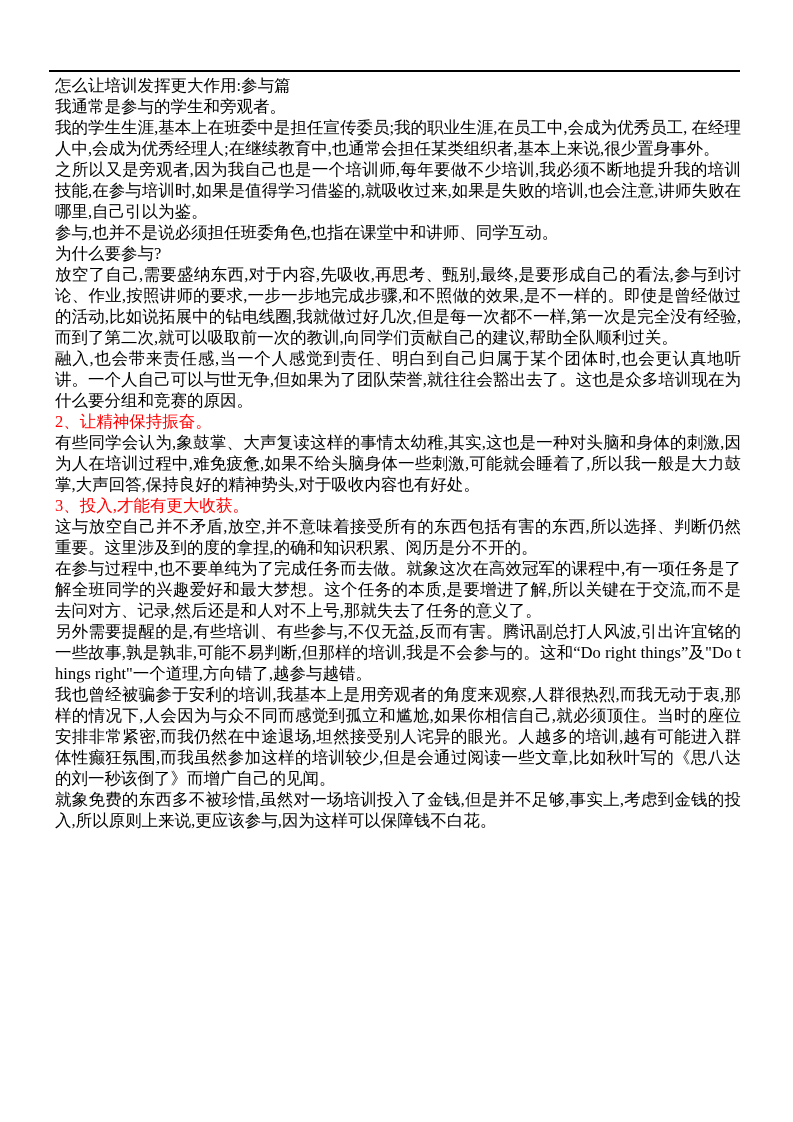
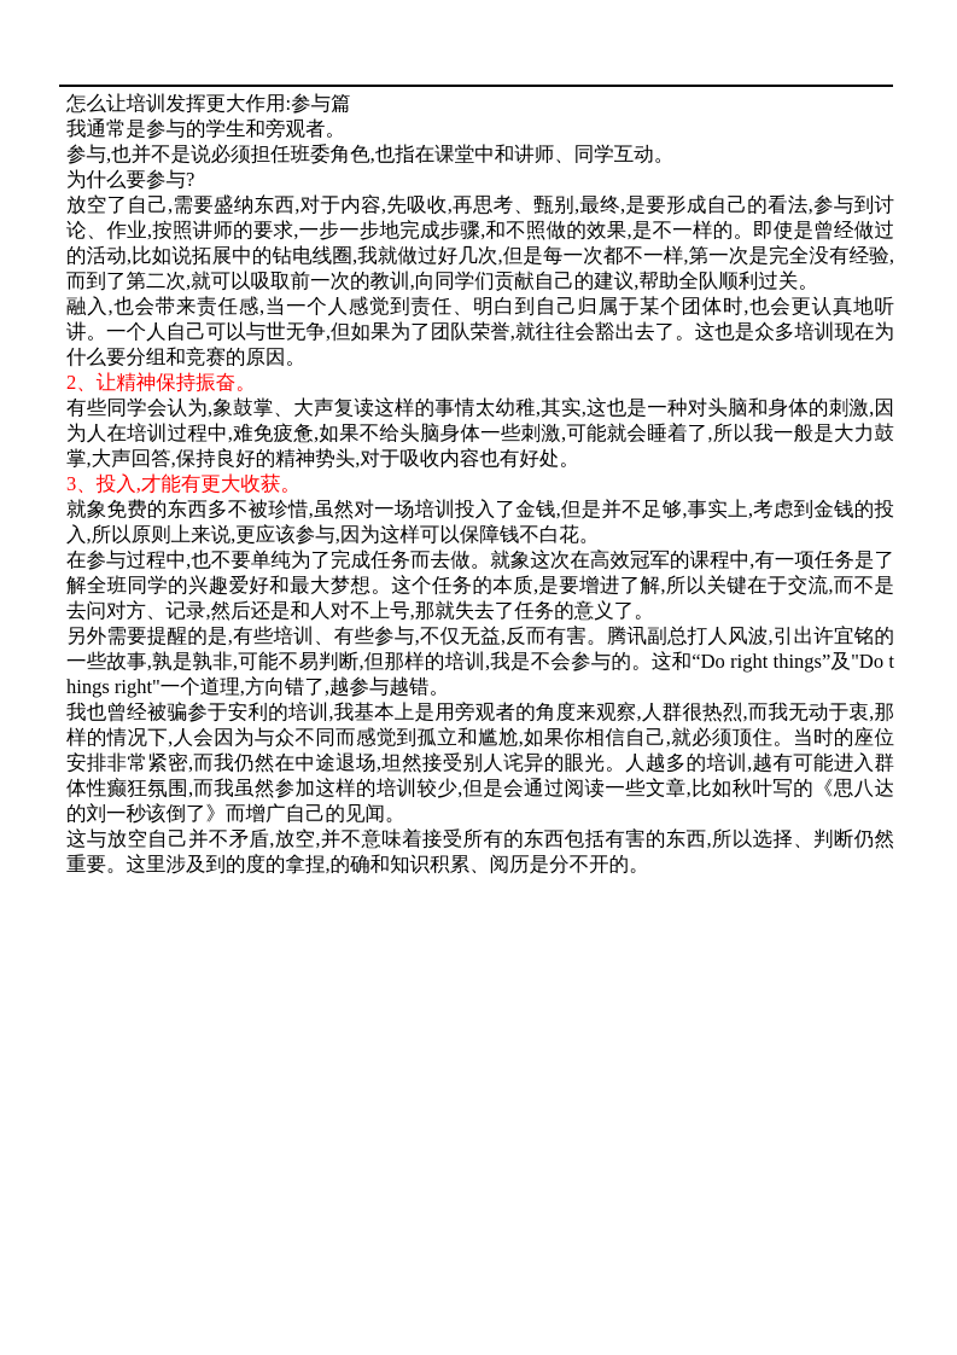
  怎么让培训发挥更大作用:参与篇
  我通常是参与的学生和旁观者。
- 我的学生生涯,基本上在班委中是担任宣传委员;我的职业生涯,在员工中,会成为优秀员工, 在经理人中,会成为优秀经理人;在继续教育中,也通常会担任某类组织者,基本上来说,很少置身事外。
- 之所以又是旁观者,因为我自己也是一个培训师,每年要做不少培训,我必须不断地提升我的培训技能,在参与培训时,如果是值得学习借鉴的,就吸收过来,如果是失败的培训,也会注意,讲师失败在哪里,自己引以为鉴。
  参与,也并不是说必须担任班委角色,也指在课堂中和讲师、同学互动。
  为什么要参与?
  放空了自己,需要盛纳东西,对于内容,先吸收,再思考、甄别,最终,是要形成自己的看法,参与到讨论、作业,按照讲师的要求,一步一步地完成步骤,和不照做的效果,是不一样的。即使是曾经做过的活动,比如说拓展中的钻电线圈,我就做过好几次,但是每一次都不一样,第一次是完全没有经验,而到了第二次,就可以吸取前一次的教训,向同学们贡献自己的建议,帮助全队顺利过关。
  融入,也会带来责任感,当一个人感觉到责任、明白到自己归属于某个团体时,也会更认真地听讲。一个人自己可以与世无争,但如果为了团队荣誉,就往往会豁出去了。这也是众多培训现在为什么要分组和竞赛的原因。
  2、让精神保持振奋。
  有些同学会认为,象鼓掌、大声复读这样的事情太幼稚,其实,这也是一种对头脑和身体的刺激,因为人在培训过程中,难免疲惫,如果不给头脑身体一些刺激,可能就会睡着了,所以我一般是大力鼓掌,大声回答,保持良好的精神势头,对于吸收内容也有好处。
  3、投入,才能有更大收获。
- 这与放空自己并不矛盾,放空,并不意味着接受所有的东西包括有害的东西,所以选择、判断仍然重要。这里涉及到的度的拿捏,的确和知识积累、阅历是分不开的。
+ 就象免费的东西多不被珍惜,虽然对一场培训投入了金钱,但是并不足够,事实上,考虑到金钱的投入,所以原则上来说,更应该参与,因为这样可以保障钱不白花。
  在参与过程中,也不要单纯为了完成任务而去做。就象这次在高效冠军的课程中,有一项任务是了解全班同学的兴趣爱好和最大梦想。这个任务的本质,是要增进了解,所以关键在于交流,而不是去问对方、记录,然后还是和人对不上号,那就失去了任务的意义了。
  另外需要提醒的是,有些培训、有些参与,不仅无益,反而有害。腾讯副总打人风波,引出许宜铭的一些故事,孰是孰非,可能不易判断,但那样的培训,我是不会参与的。这和“Do right things”及"Do things right"一个道理,方向错了,越参与越错。
  我也曾经被骗参于安利的培训,我基本上是用旁观者的角度来观察,人群很热烈,而我无动于衷,那样的情况下,人会因为与众不同而感觉到孤立和尴尬,如果你相信自己,就必须顶住。当时的座位安排非常紧密,而我仍然在中途退场,坦然接受别人诧异的眼光。人越多的培训,越有可能进入群体性癫狂氛围,而我虽然参加这样的培训较少,但是会通过阅读一些文章,比如秋叶写的《思八达的刘一秒该倒了》而增广自己的见闻。
- 就象免费的东西多不被珍惜,虽然对一场培训投入了金钱,但是并不足够,事实上,考虑到金钱的投入,所以原则上来说,更应该参与,因为这样可以保障钱不白花。
+ 这与放空自己并不矛盾,放空,并不意味着接受所有的东西包括有害的东西,所以选择、判断仍然重要。这里涉及到的度的拿捏,的确和知识积累、阅历是分不开的。
